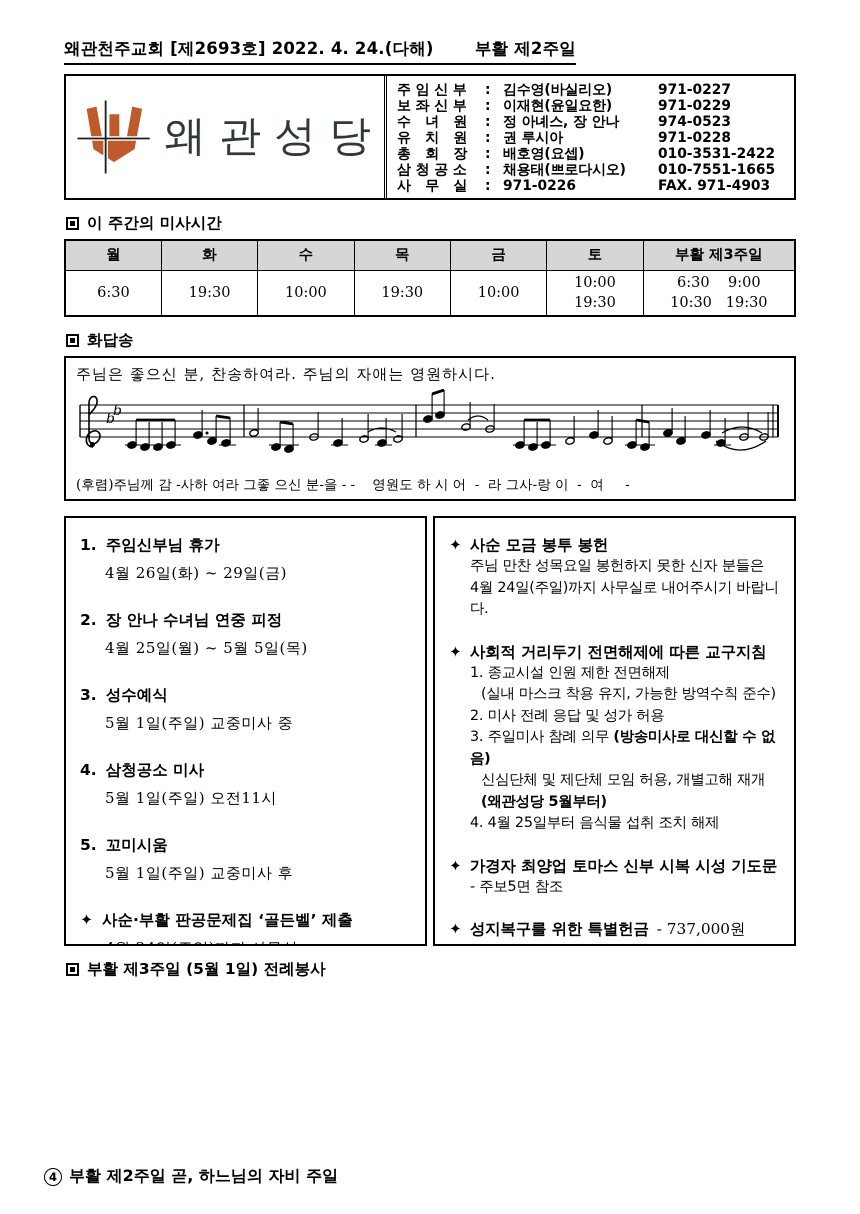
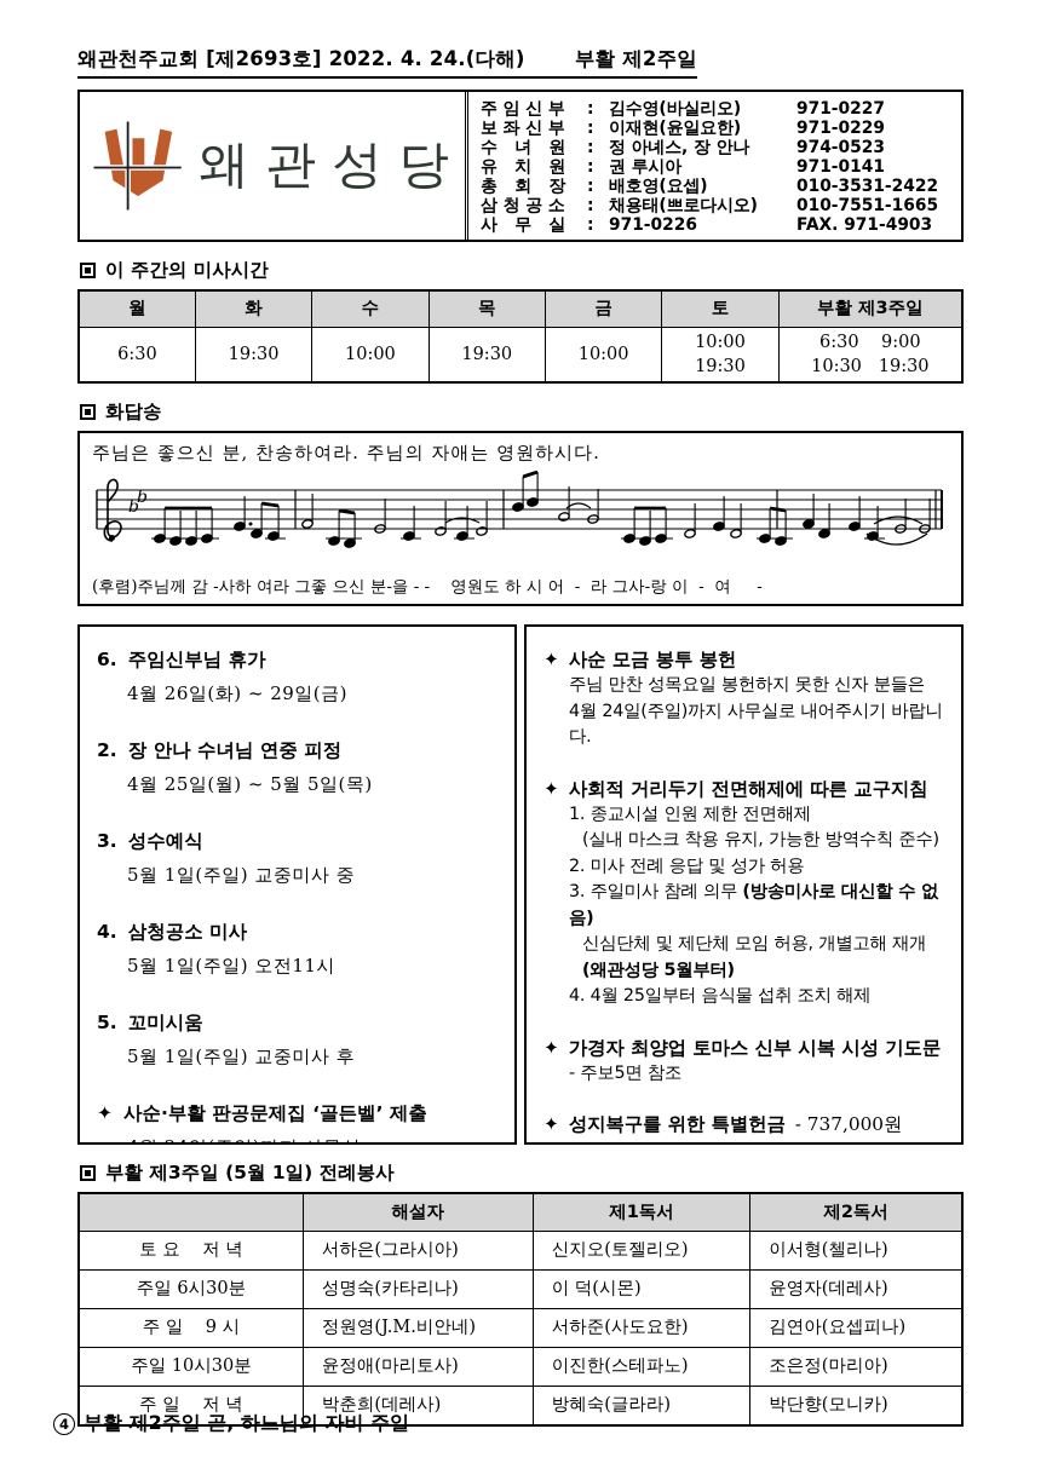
  왜관천주교회 [제2693호] 2022. 4. 24.(다해)
  부활 제2주일
  왜관성당
  주 임 신 부
  :
  김수영(바실리오)
  971-0227
  보 좌 신 부
  :
  이재현(윤일요한)
  971-0229
  수 녀 원
  :
  정 아녜스, 장 안나
  974-0523
  유 치 원
  :
  권 루시아
- 971-0228
+ 971-0141
  총 회 장
  :
  배호영(요셉)
  010-3531-2422
  삼 청 공 소
  :
  채용태(쁘로다시오)
  010-7551-1665
  사 무 실
  :
  971-0226
  FAX. 971-4903
  이 주간의 미사시간
  월	화	수	목	금	토	부활 제3주일
  6:30	19:30	10:00	19:30	10:00	10:00 19:30	6:30 9:00 10:30 19:30
  화답송
  주님은 좋으신 분, 찬송하여라. 주님의 자애는 영원하시다.
  b
  b
  (후렴)주님께 감 -사하 여라 그좋 으신 분-을 - - 영원도 하 시 어 - 라 그사-랑 이 - 여 -
- 1.
+ 6.
  주임신부님 휴가
  4월 26일(화) ~ 29일(금)
  2.
  장 안나 수녀님 연중 피정
  4월 25일(월) ~ 5월 5일(목)
  3.
  성수예식
  5월 1일(주일) 교중미사 중
  4.
  삼청공소 미사
  5월 1일(주일) 오전11시
  5.
  꼬미시움
  5월 1일(주일) 교중미사 후
  ✦
  사순·부활 판공문제집 ‘골든벨’ 제출
  ✦
  사순 모금 봉투 봉헌
  주님 만찬 성목요일 봉헌하지 못한 신자 분들은
  4월 24일(주일)까지 사무실로 내어주시기 바랍니다.
  ✦
  사회적 거리두기 전면해제에 따른 교구지침
  1. 종교시설 인원 제한 전면해제
  (실내 마스크 착용 유지, 가능한 방역수칙 준수)
  2. 미사 전례 응답 및 성가 허용
  3. 주일미사 참례 의무 (방송미사로 대신할 수 없음)
  신심단체 및 제단체 모임 허용, 개별고해 재개
  (왜관성당 5월부터)
  4. 4월 25일부터 음식물 섭취 조치 해제
  ✦
  가경자 최양업 토마스 신부 시복 시성 기도문
  - 주보5면 참조
  ✦
  성지복구를 위한 특별헌금
  - 737,000원
  부활 제3주일 (5월 1일) 전례봉사
+ 	해설자	제1독서	제2독서
+ 토 요 저 녁	서하은(그라시아)	신지오(토젤리오)	이서형(첼리나)
+ 주일 6시30분	성명숙(카타리나)	이 덕(시몬)	윤영자(데레사)
+ 주 일 9 시	정원영(J.M.비안네)	서하준(사도요한)	김연아(요셉피나)
+ 주일 10시30분	윤정애(마리토사)	이진한(스테파노)	조은정(마리아)
+ 주 일 저 녁	박춘희(데레사)	방혜숙(글라라)	박단향(모니카)
  4
  부활 제2주일 곧, 하느님의 자비 주일
